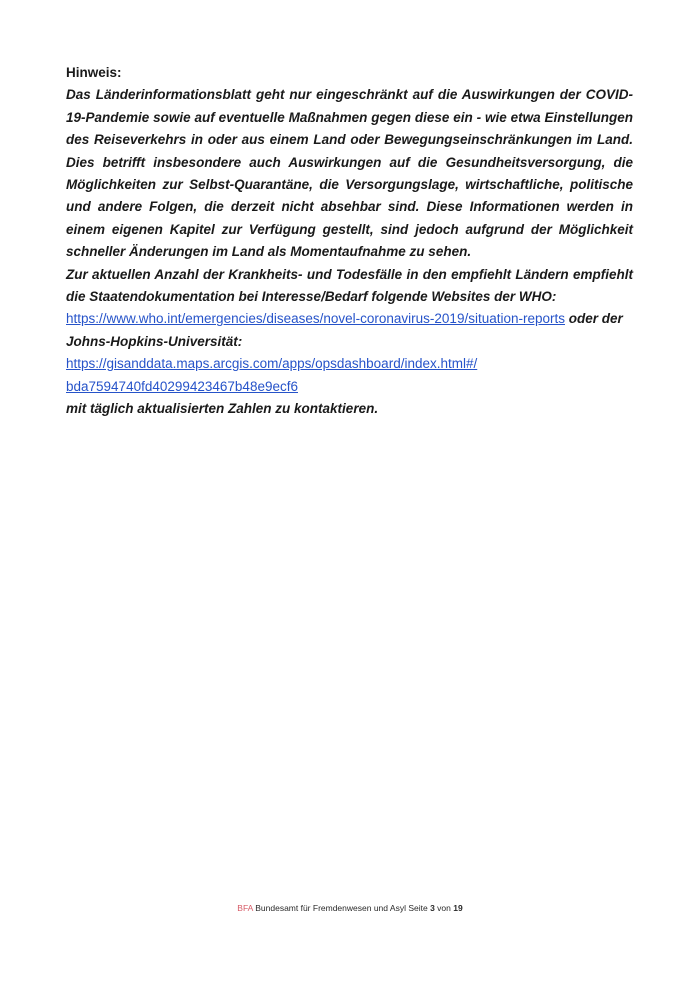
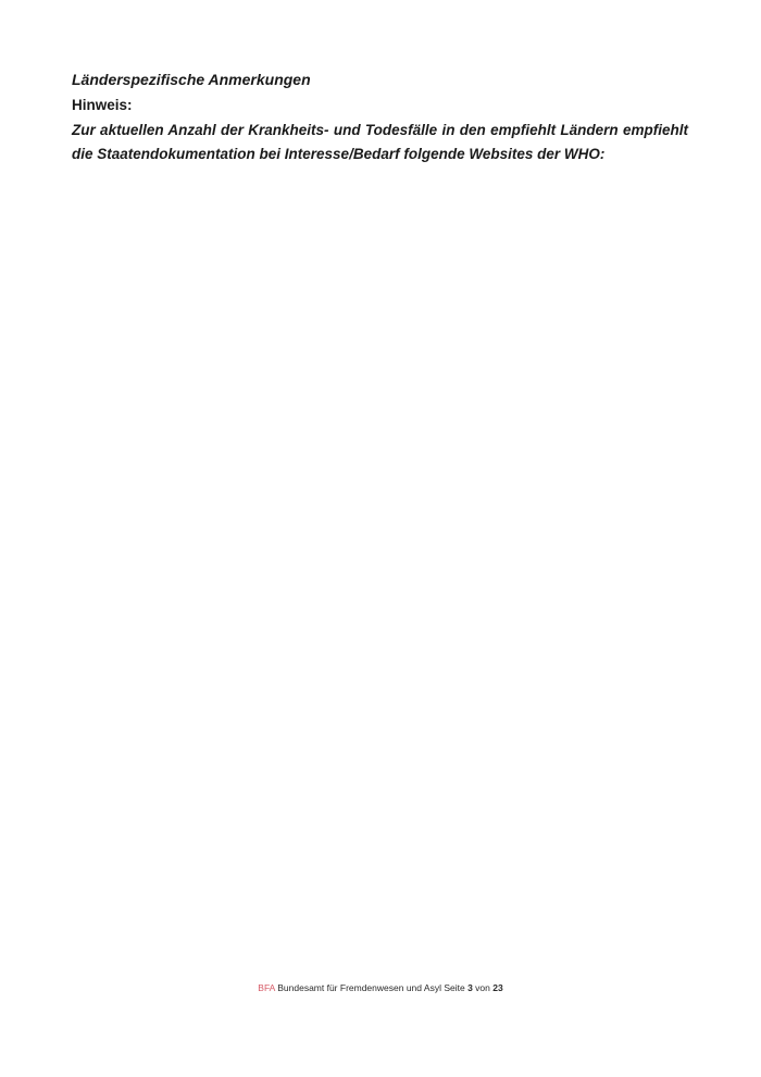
+ Länderspezifische Anmerkungen
  Hinweis:
- Das Länderinformationsblatt geht nur eingeschränkt auf die Auswirkungen der COVID-19-Pandemie sowie auf eventuelle Maßnahmen gegen diese ein - wie etwa Einstellungen des Reiseverkehrs in oder aus einem Land oder Bewegungseinschränkungen im Land. Dies betrifft insbesondere auch Auswirkungen auf die Gesundheitsversorgung, die Möglichkeiten zur Selbst-Quarantäne, die Versorgungslage, wirtschaftliche, politische und andere Folgen, die derzeit nicht absehbar sind. Diese Informationen werden in einem eigenen Kapitel zur Verfügung gestellt, sind jedoch aufgrund der Möglichkeit schneller Änderungen im Land als Momentaufnahme zu sehen.
  Zur aktuellen Anzahl der Krankheits- und Todesfälle in den empfiehlt Ländern empfiehlt die Staatendokumentation bei Interesse/Bedarf folgende Websites der WHO:
- https://www.who.int/emergencies/diseases/novel-coronavirus-2019/situation-reports oder der
- Johns-Hopkins-Universität:
- https://gisanddata.maps.arcgis.com/apps/opsdashboard/index.html#/
- bda7594740fd40299423467b48e9ecf6
- mit täglich aktualisierten Zahlen zu kontaktieren.
- BFA Bundesamt für Fremdenwesen und Asyl Seite 3 von 19
+ BFA Bundesamt für Fremdenwesen und Asyl Seite 3 von 23
